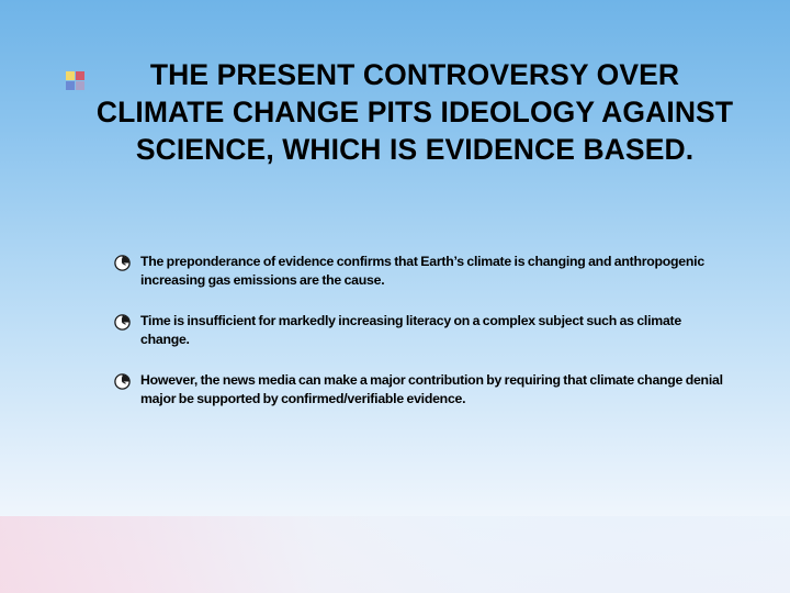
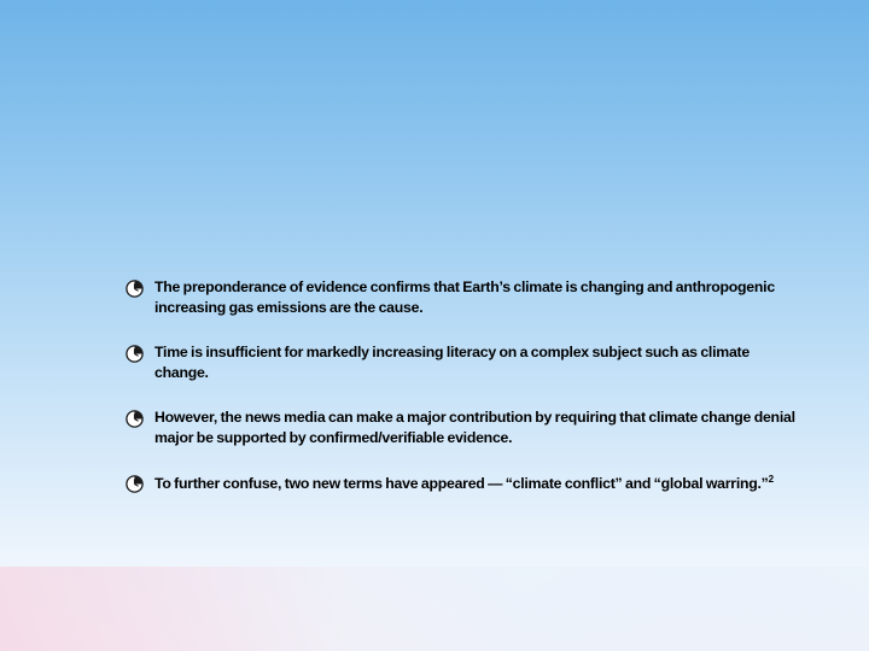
- THE PRESENT CONTROVERSY OVER CLIMATE CHANGE PITS IDEOLOGY AGAINST SCIENCE, WHICH IS EVIDENCE BASED.
  The preponderance of evidence confirms that Earth’s climate is changing and anthropogenic increasing gas emissions are the cause.
  Time is insufficient for markedly increasing literacy on a complex subject such as climate change.
  However, the news media can make a major contribution by requiring that climate change denial major be supported by confirmed/verifiable evidence.
+ To further confuse, two new terms have appeared — “climate conflict” and “global warring.”2
